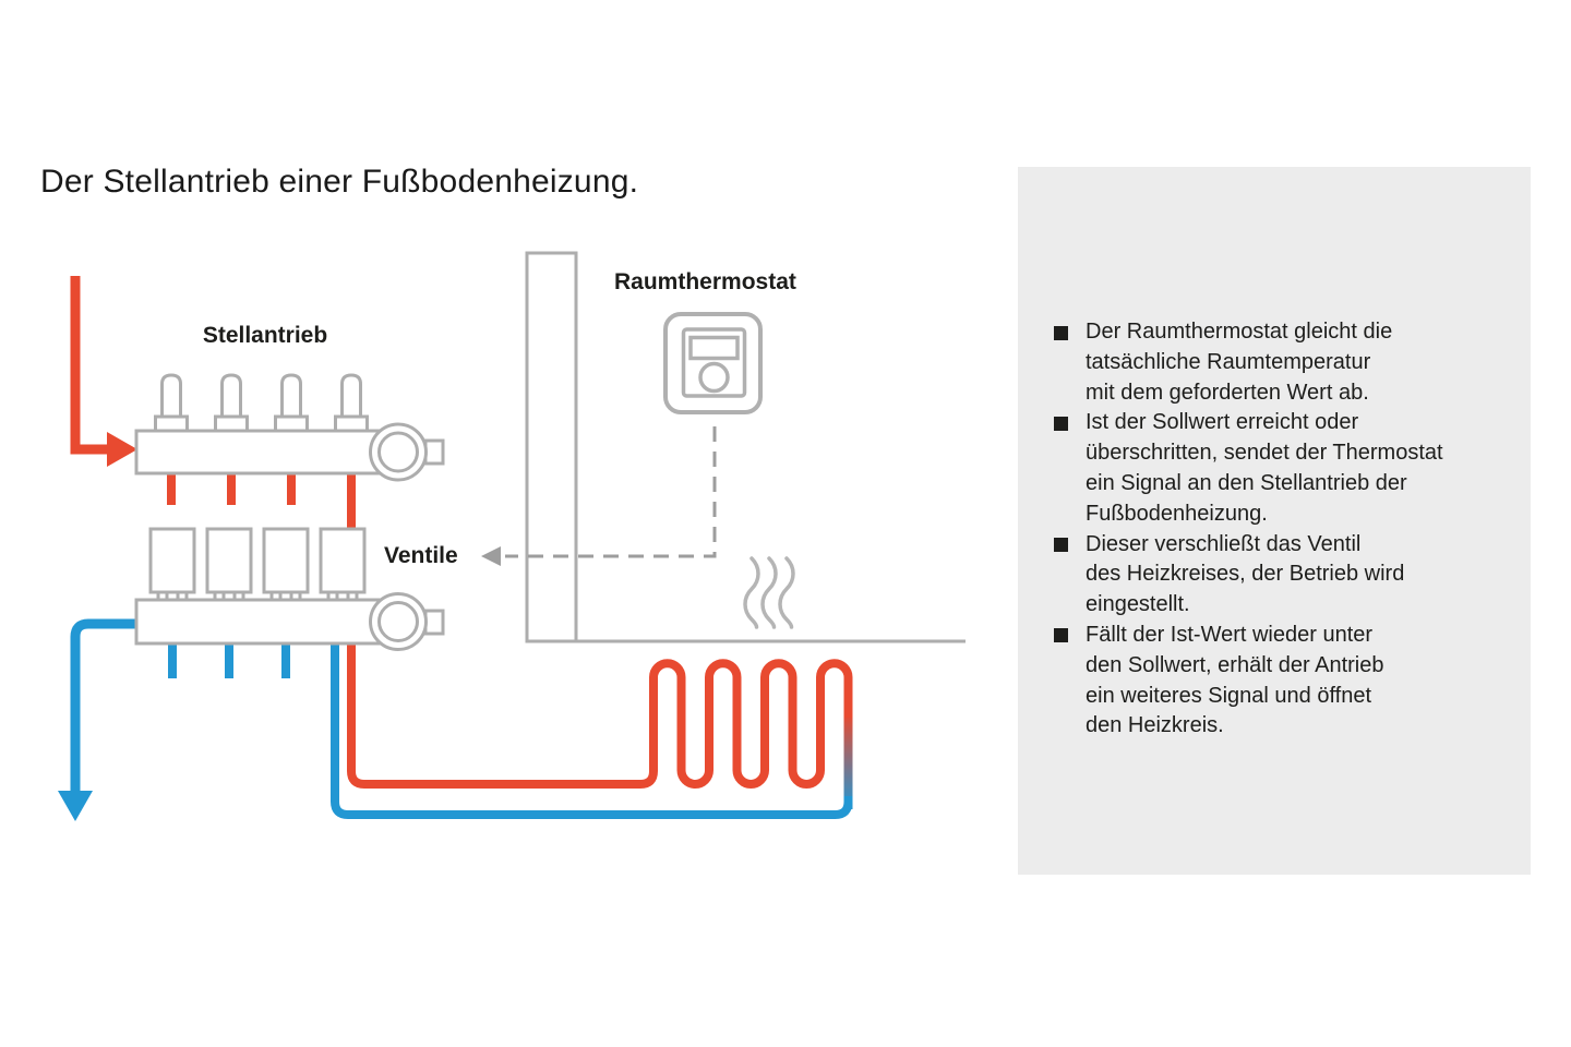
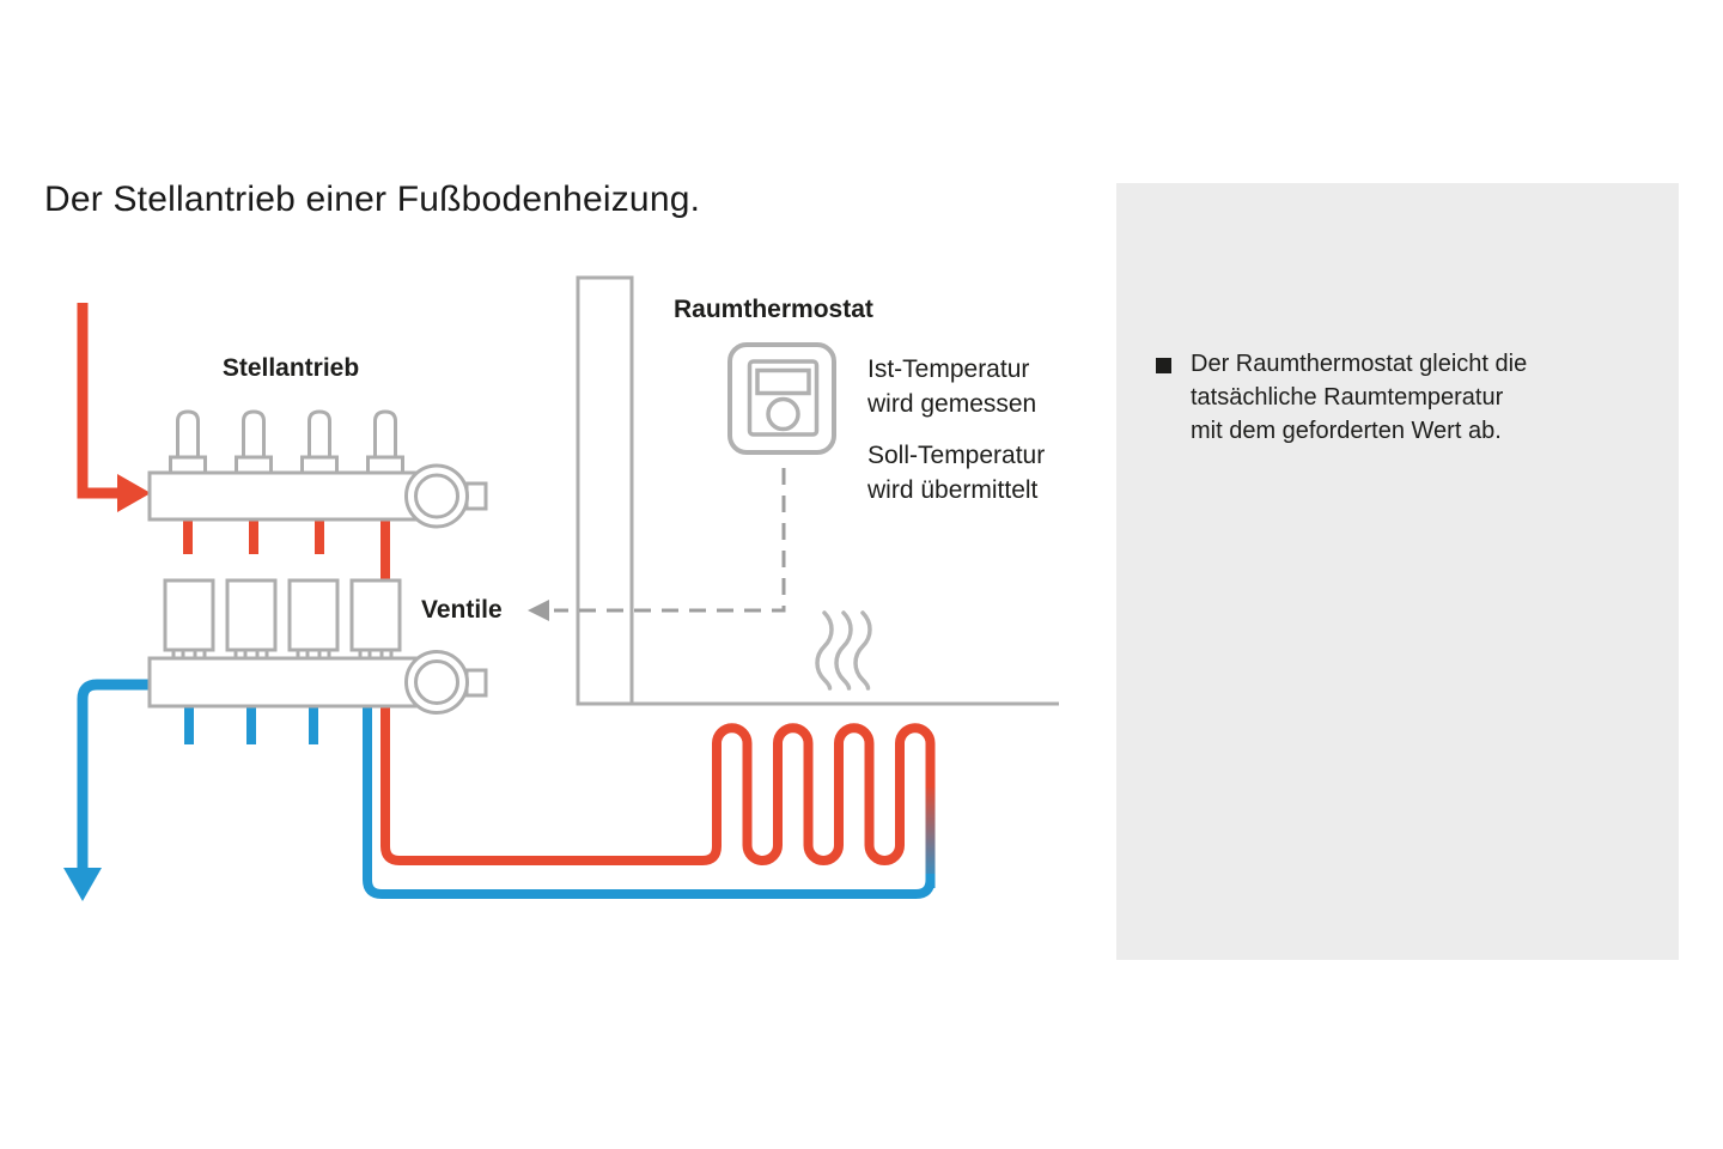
  Der Stellantrieb einer Fußbodenheizung.
  Stellantrieb
  Ventile
  Raumthermostat
+ Ist-Temperatur
+ wird gemessen
+ Soll-Temperatur
+ wird übermittelt
  Der Raumthermostat gleicht die
  tatsächliche Raumtemperatur
  mit dem geforderten Wert ab.
- Ist der Sollwert erreicht oder
- überschritten, sendet der Thermostat
- ein Signal an den Stellantrieb der
- Fußbodenheizung.
- Dieser verschließt das Ventil
- des Heizkreises, der Betrieb wird
- eingestellt.
- Fällt der Ist-Wert wieder unter
- den Sollwert, erhält der Antrieb
- ein weiteres Signal und öffnet
- den Heizkreis.
